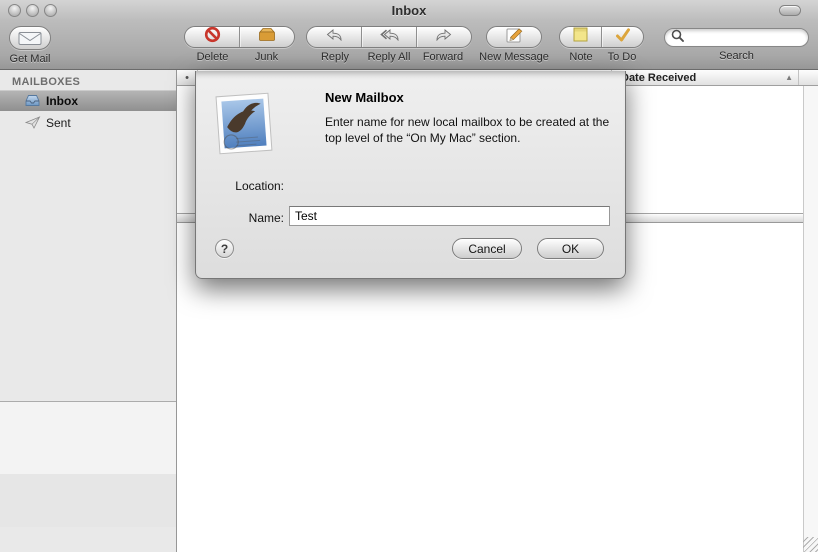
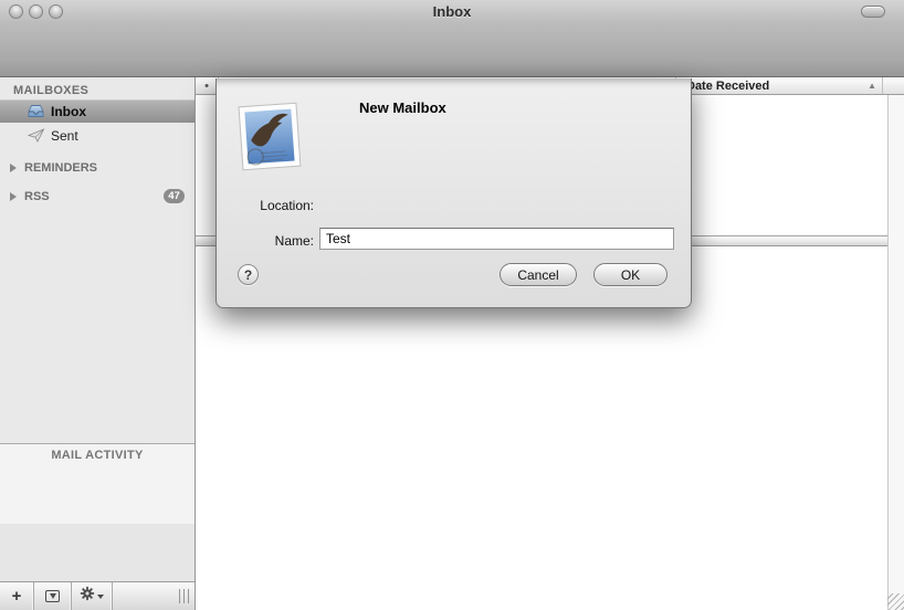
  Inbox
- Get Mail
- Delete
- Junk
- Reply
- Reply All
- Forward
- New Message
- Note
- To Do
- Search
  MAILBOXES
  Inbox
  Sent
+ REMINDERS
+ RSS
+ 47
+ MAIL ACTIVITY
+ +
  •
  ate Received
  ▲
  New Mailbox
- Enter name for new local mailbox to be created at the top level of the “On My Mac” section.
  Location:
  Name:
  Test
  ?
  Cancel
  OK
